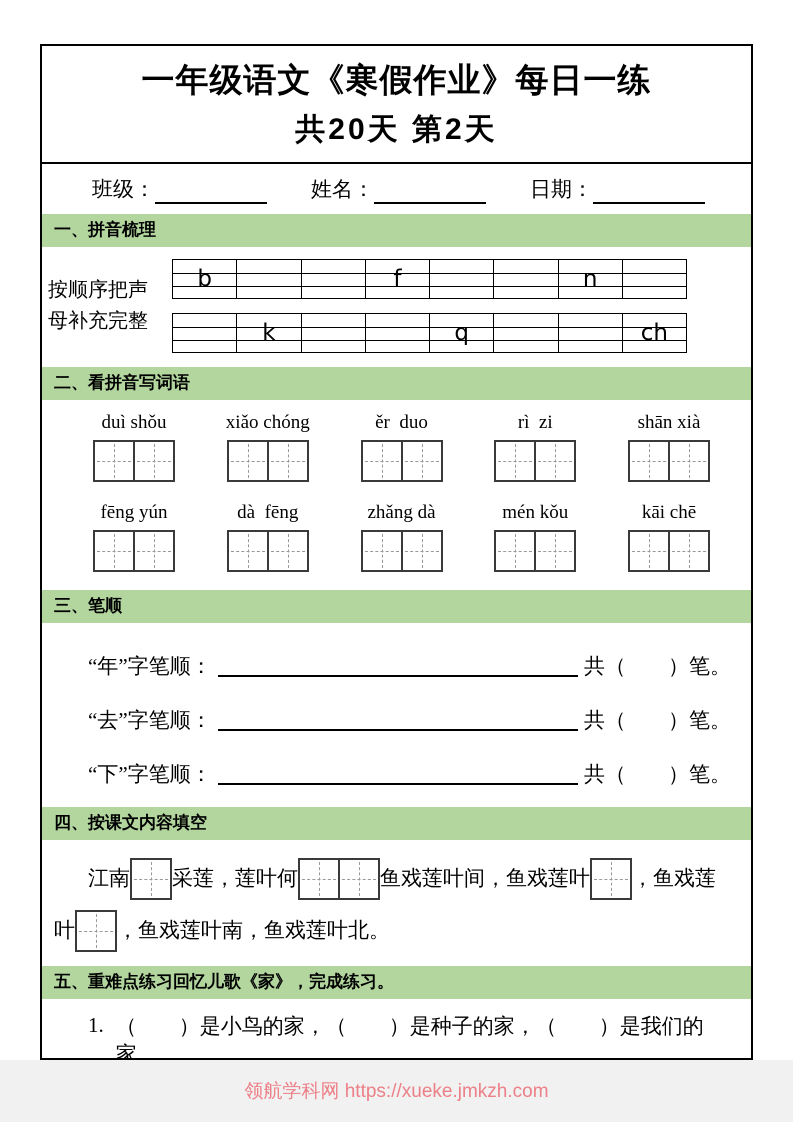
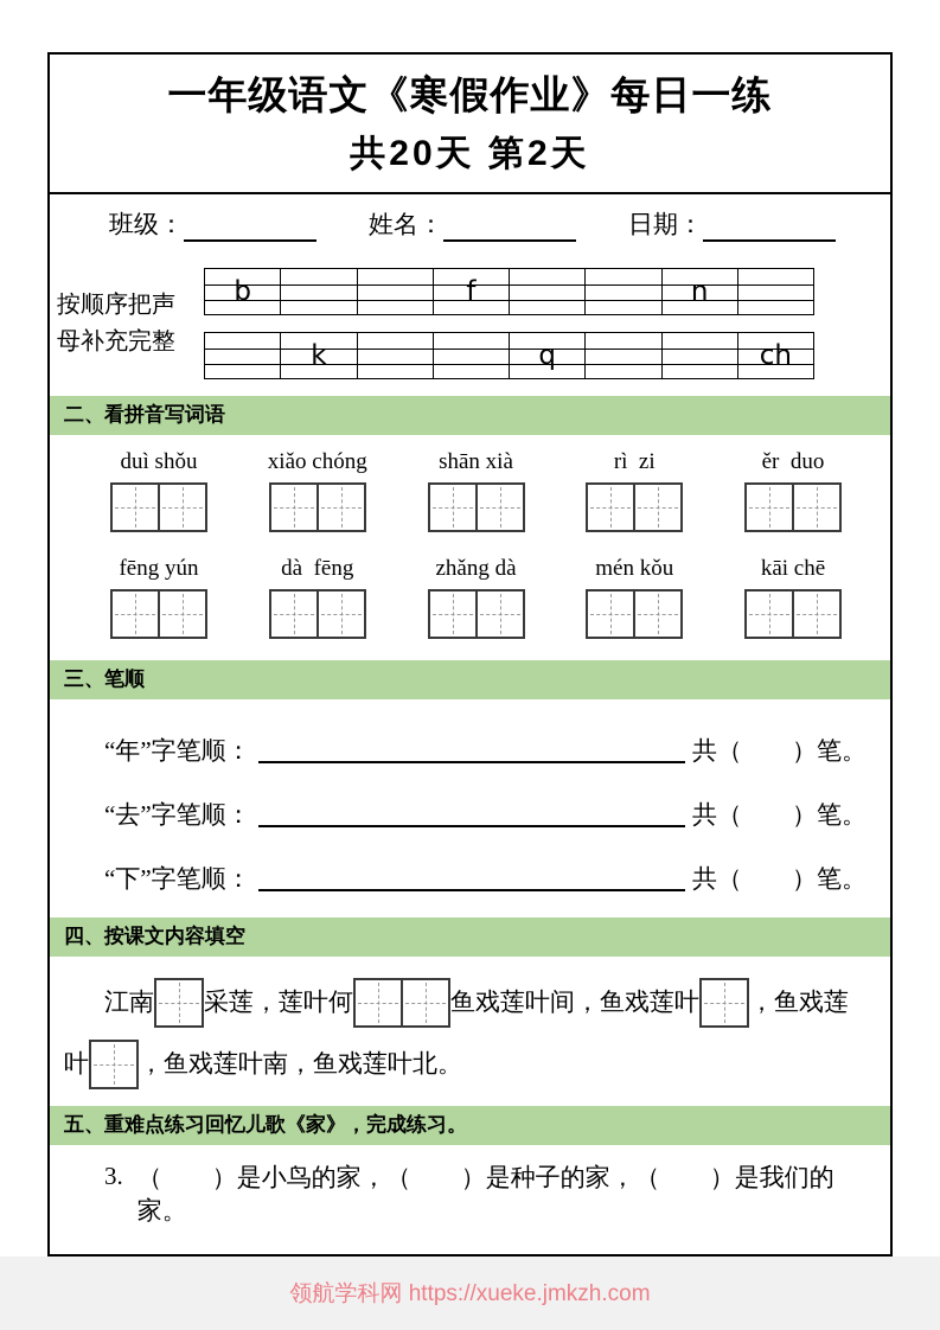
  一年级语文《寒假作业》每日一练
  共20天 第2天
  班级：
  姓名：
  日期：
- 一、拼音梳理
  按顺序把声
  母补充完整
  b
  f
  n
  k
  q
  ch
  二、看拼音写词语
  duì shǒu
  xiǎo chóng
- ěr duo
+ shān xià
  rì zi
- shān xià
+ ěr duo
  fēng yún
  dà fēng
  zhǎng dà
  mén kǒu
  kāi chē
  三、笔顺
  “年”字笔顺：
  共（ ）笔。
  “去”字笔顺：
  共（ ）笔。
  “下”字笔顺：
  共（ ）笔。
  四、按课文内容填空
  江南
  采莲，莲叶何
  鱼戏莲叶间，鱼戏莲叶
  ，鱼戏莲
  叶
  ，鱼戏莲叶南，鱼戏莲叶北。
  五、重难点练习回忆儿歌《家》，完成练习。
- 1.
+ 3.
  （ ）是小鸟的家，（ ）是种子的家，（ ）是我们的家。
  领航学科网 https://xueke.jmkzh.com
